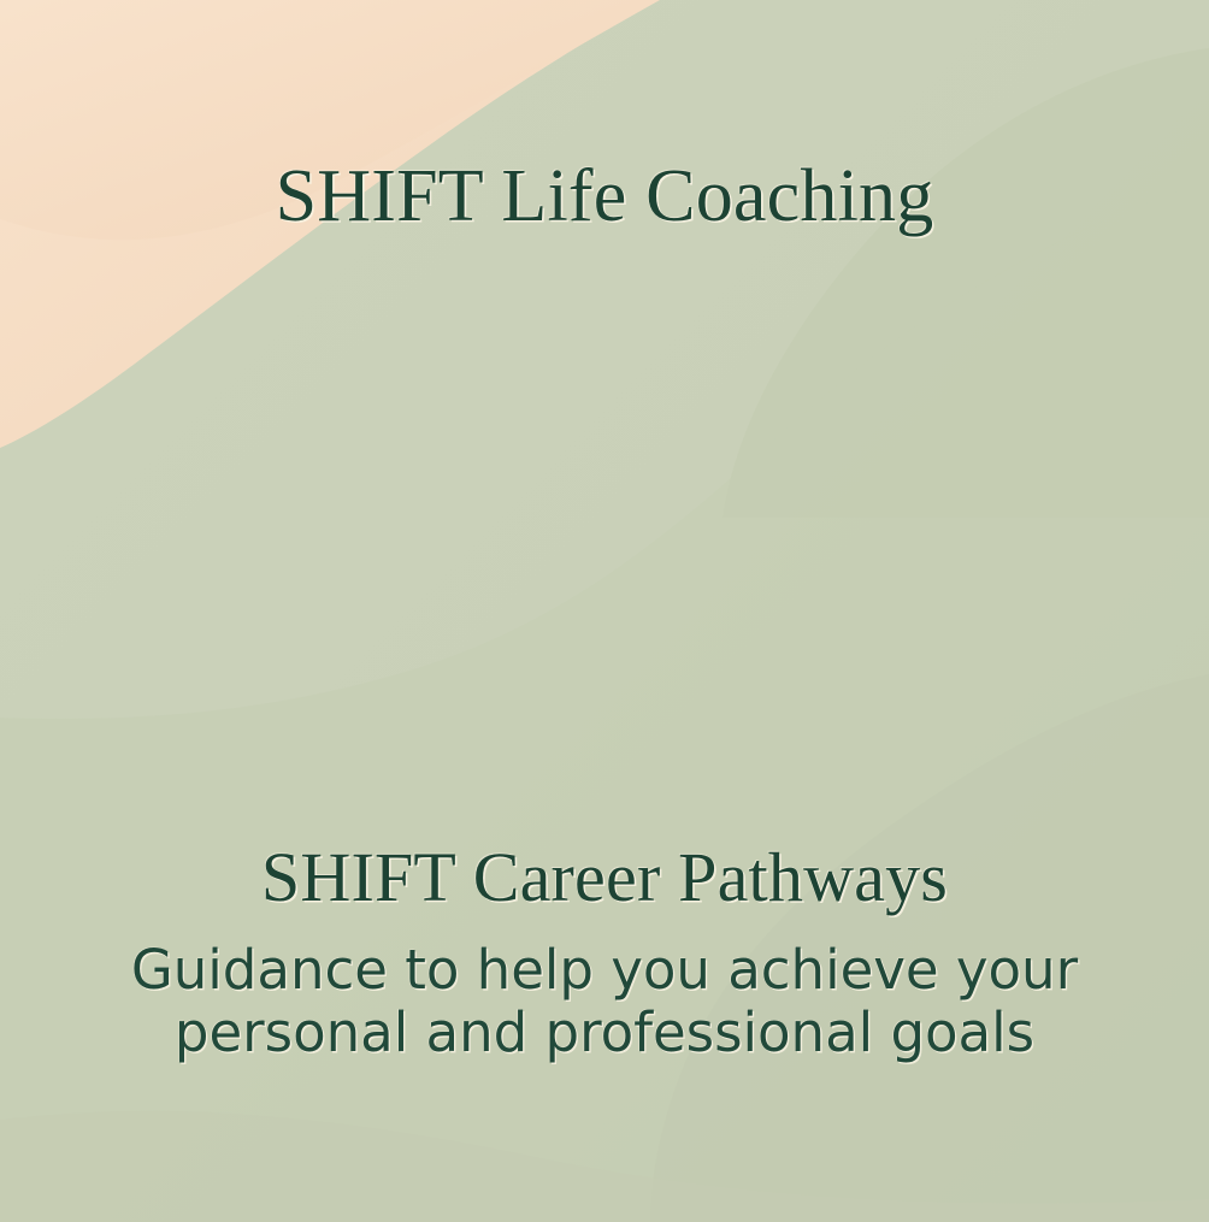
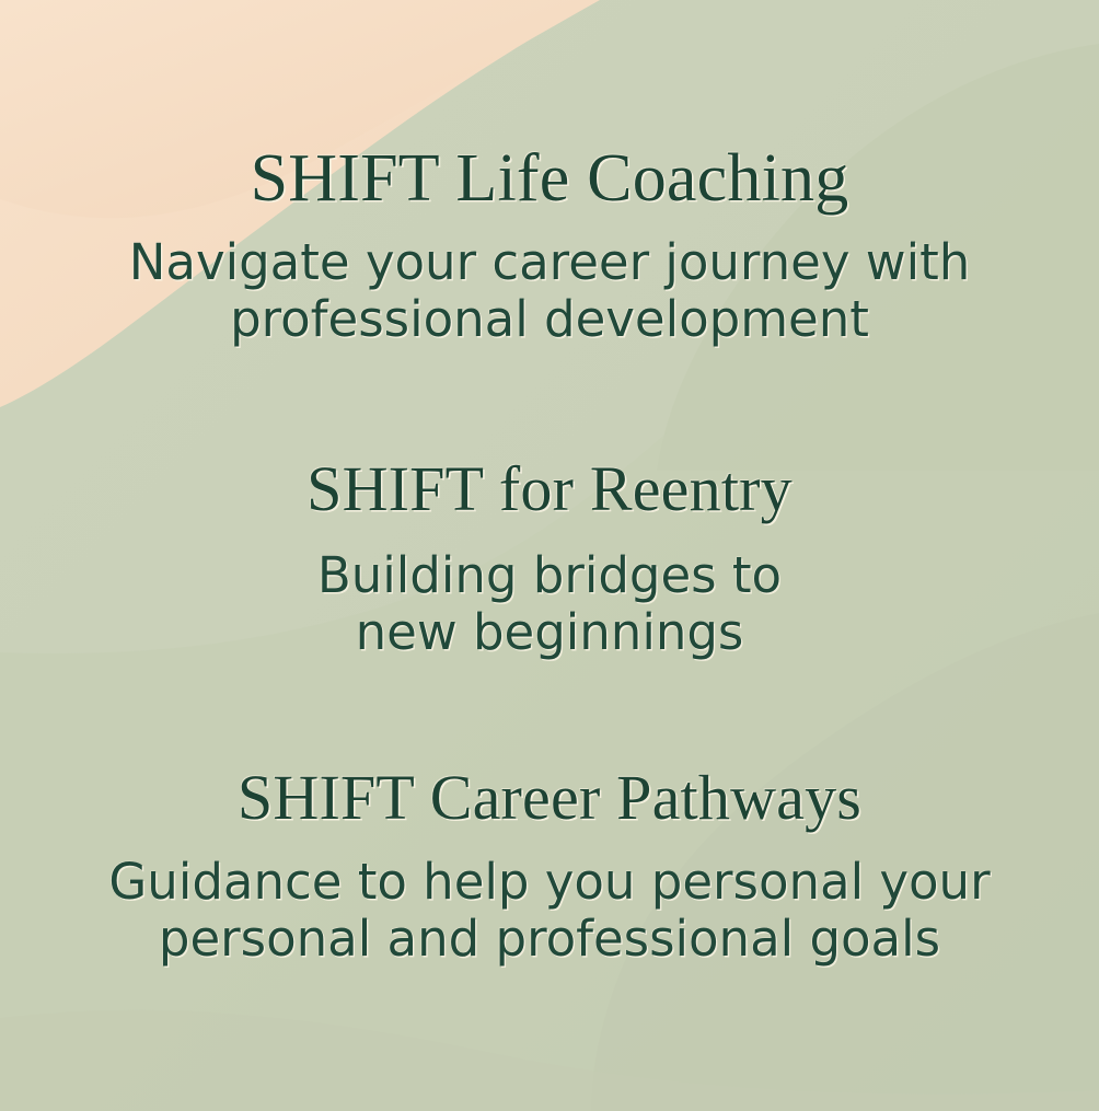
  SHIFT Life Coaching
+ Navigate your career journey with
+ professional development
+ SHIFT for Reentry
+ Building bridges to
+ new beginnings
  SHIFT Career Pathways
- Guidance to help you achieve your
+ Guidance to help you personal your
  personal and professional goals
